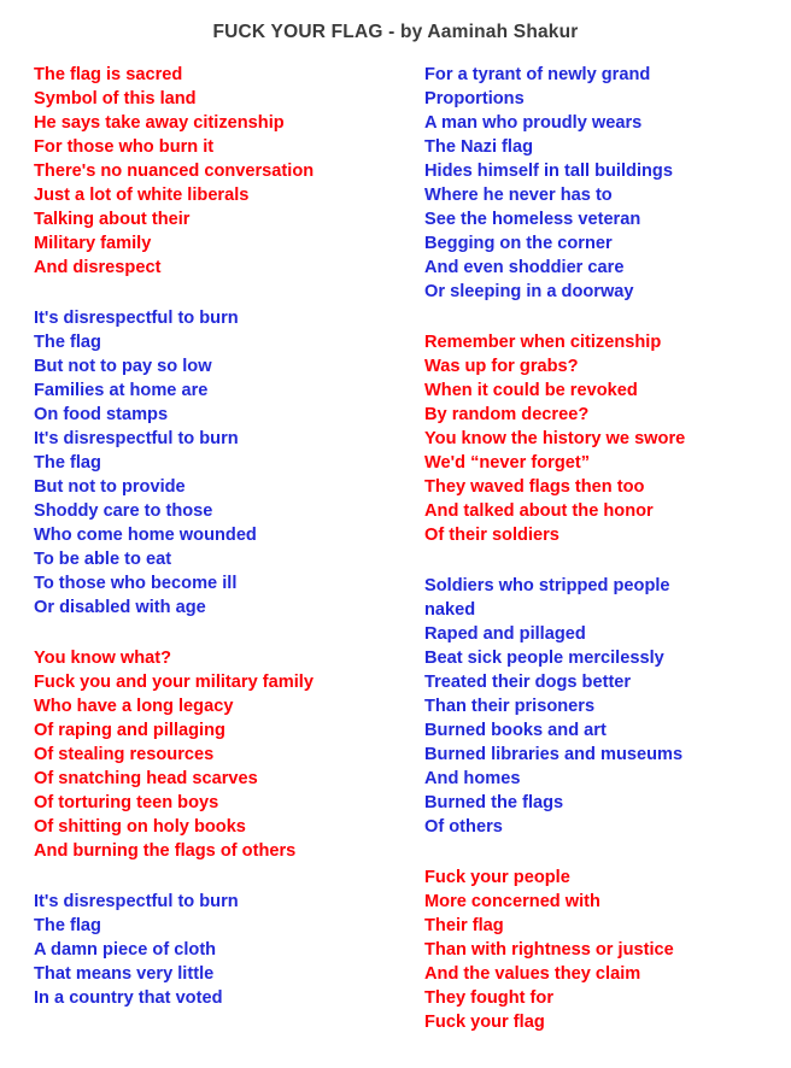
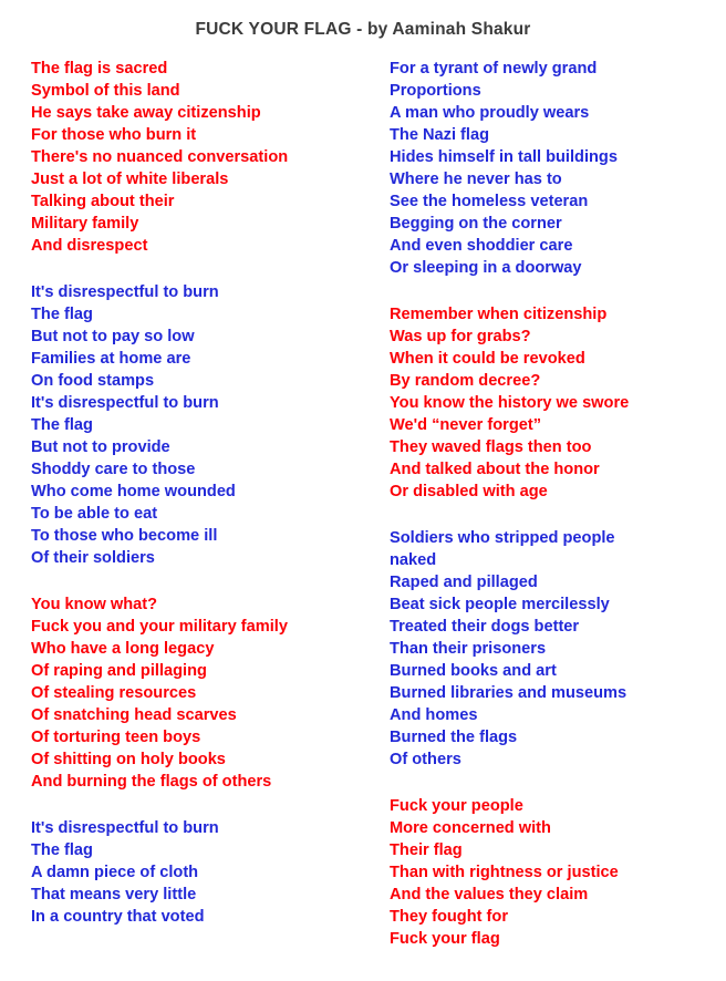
  FUCK YOUR FLAG - by Aaminah Shakur
  The flag is sacred
  Symbol of this land
  He says take away citizenship
  For those who burn it
  There's no nuanced conversation
  Just a lot of white liberals
  Talking about their
  Military family
  And disrespect
  It's disrespectful to burn
  The flag
  But not to pay so low
  Families at home are
  On food stamps
  It's disrespectful to burn
  The flag
  But not to provide
  Shoddy care to those
  Who come home wounded
  To be able to eat
  To those who become ill
- Or disabled with age
+ Of their soldiers
  You know what?
  Fuck you and your military family
  Who have a long legacy
  Of raping and pillaging
  Of stealing resources
  Of snatching head scarves
  Of torturing teen boys
  Of shitting on holy books
  And burning the flags of others
  It's disrespectful to burn
  The flag
  A damn piece of cloth
  That means very little
  In a country that voted
  For a tyrant of newly grand
  Proportions
  A man who proudly wears
  The Nazi flag
  Hides himself in tall buildings
  Where he never has to
  See the homeless veteran
  Begging on the corner
  And even shoddier care
  Or sleeping in a doorway
  Remember when citizenship
  Was up for grabs?
  When it could be revoked
  By random decree?
  You know the history we swore
  We'd “never forget”
  They waved flags then too
  And talked about the honor
- Of their soldiers
+ Or disabled with age
  Soldiers who stripped people
  naked
  Raped and pillaged
  Beat sick people mercilessly
  Treated their dogs better
  Than their prisoners
  Burned books and art
  Burned libraries and museums
  And homes
  Burned the flags
  Of others
  Fuck your people
  More concerned with
  Their flag
  Than with rightness or justice
  And the values they claim
  They fought for
  Fuck your flag
